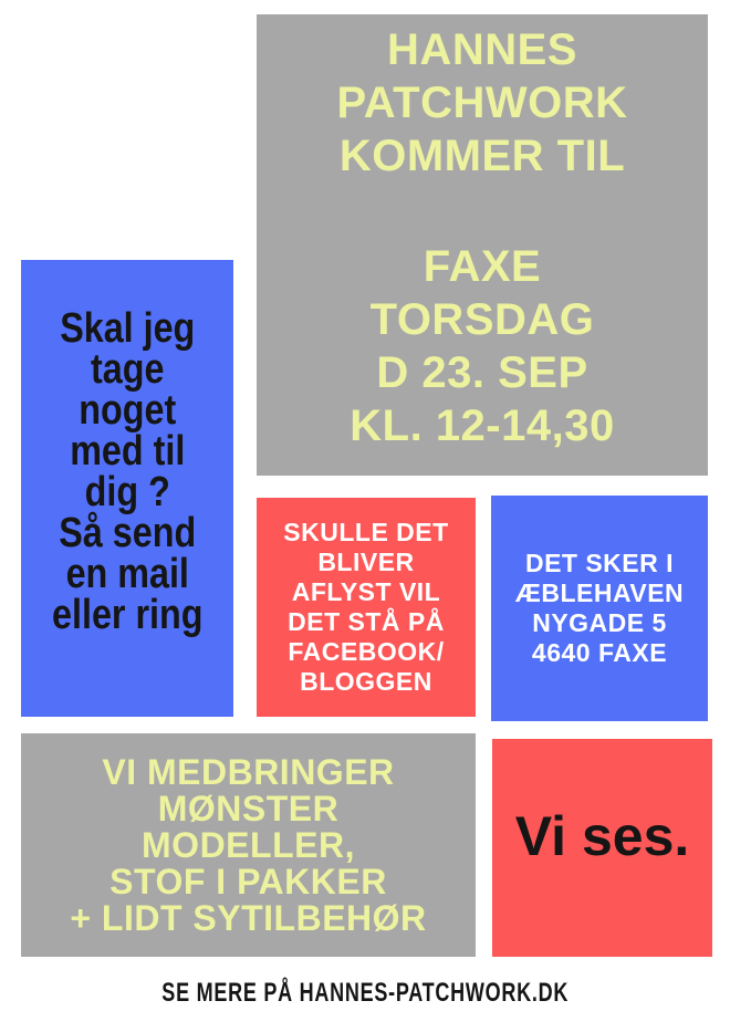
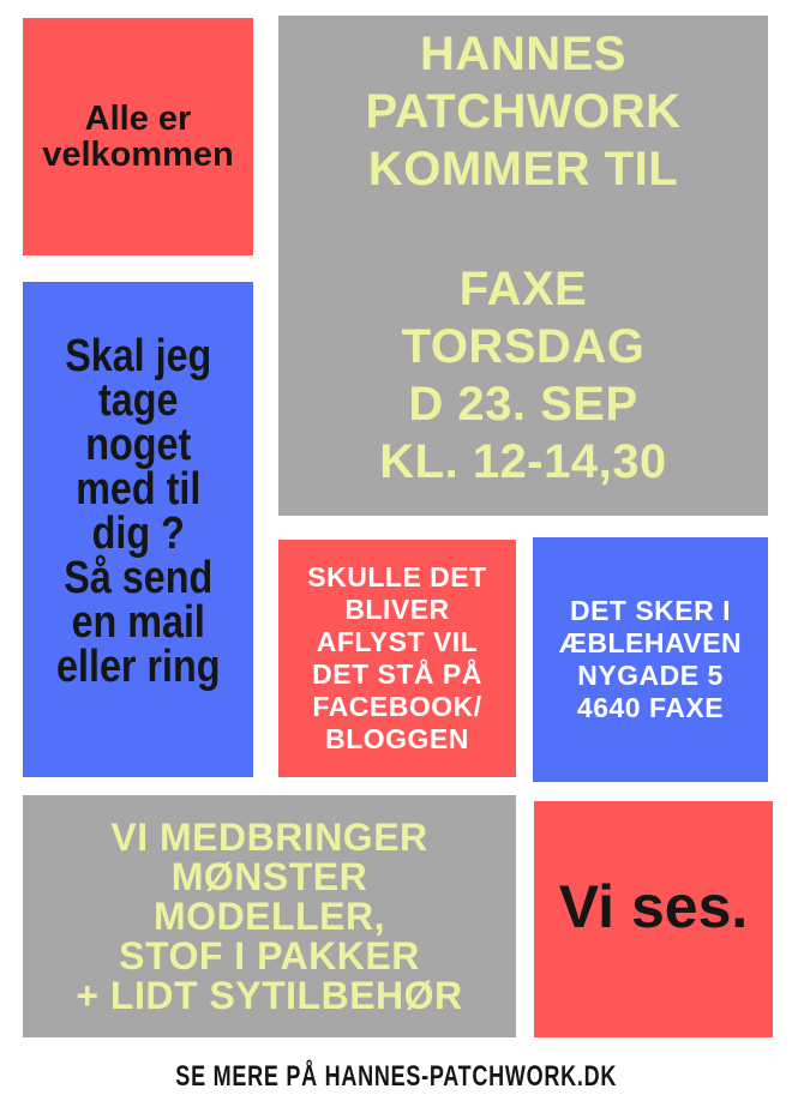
+ Alle er
+ velkommen
  HANNES
  PATCHWORK
  KOMMER TIL
  FAXE
  TORSDAG
  D 23. SEP
  KL. 12-14,30
  Skal jeg
  tage
  noget
  med til
  dig ?
  Så send
  en mail
  eller ring
  SKULLE DET
  BLIVER
  AFLYST VIL
  DET STÅ PÅ
  FACEBOOK/
  BLOGGEN
  DET SKER I
  ÆBLEHAVEN
  NYGADE 5
  4640 FAXE
  VI MEDBRINGER
  MØNSTER
  MODELLER,
  STOF I PAKKER
  + LIDT SYTILBEHØR
  Vi ses.
  SE MERE PÅ HANNES-PATCHWORK.DK
